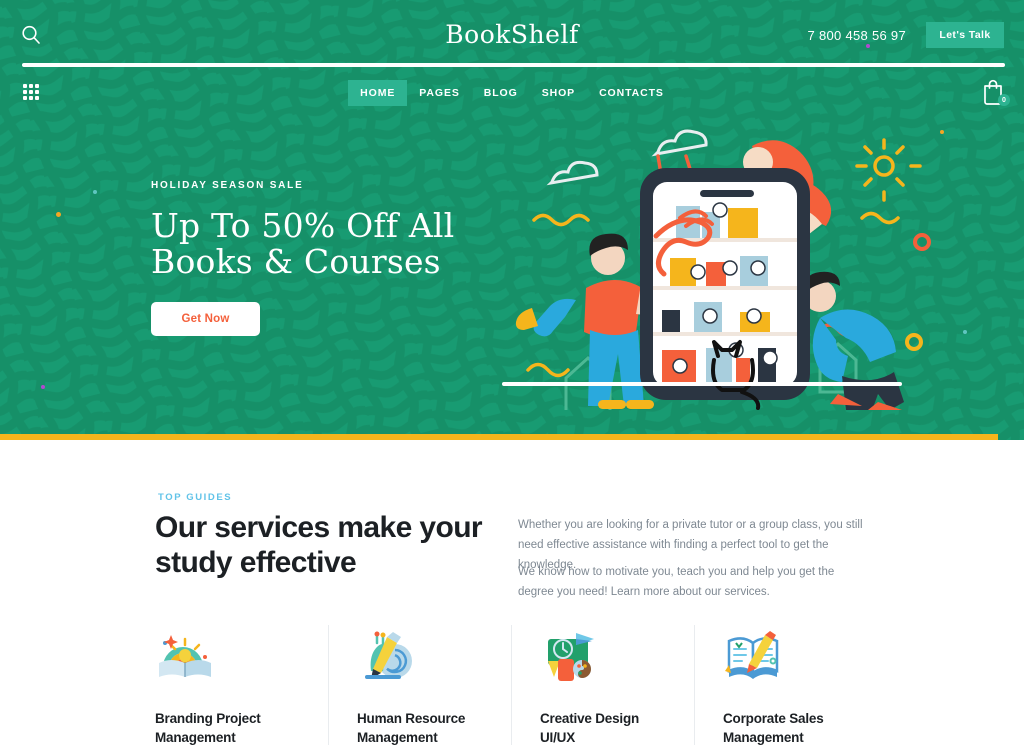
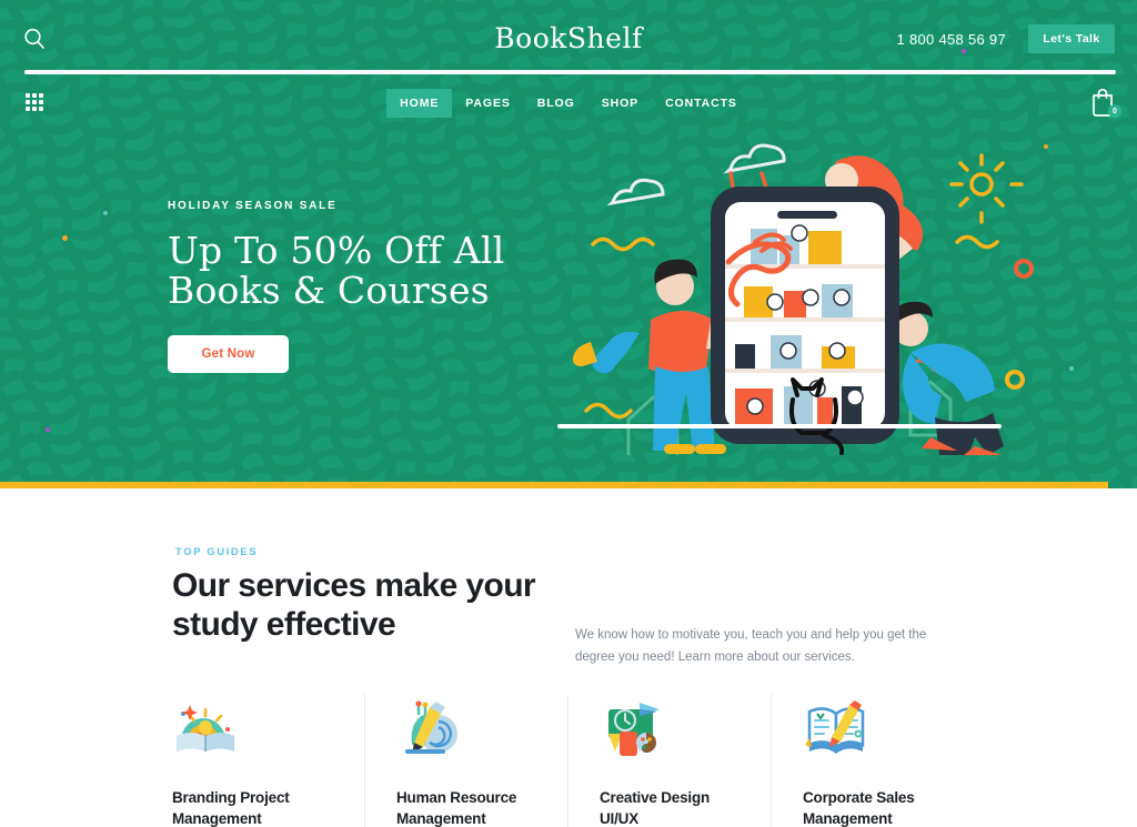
  HOLIDAY SEASON SALE
  Up To 50% Off All
  Books & Courses
  Get Now
  BookShelf
- 7 800 458 56 97
+ 1 800 458 56 97
  Let's Talk
  HOME
  PAGES
  BLOG
  SHOP
  CONTACTS
  TOP GUIDES
  Our services make your
  study effective
- Whether you are looking for a private tutor or a group class, you still need effective assistance with finding a perfect tool to get the knowledge.
  We know how to motivate you, teach you and help you get the degree you need! Learn more about our services.
  Branding Project
  Management
  Human Resource
  Management
  Creative Design
  UI/UX
  Corporate Sales
  Management
